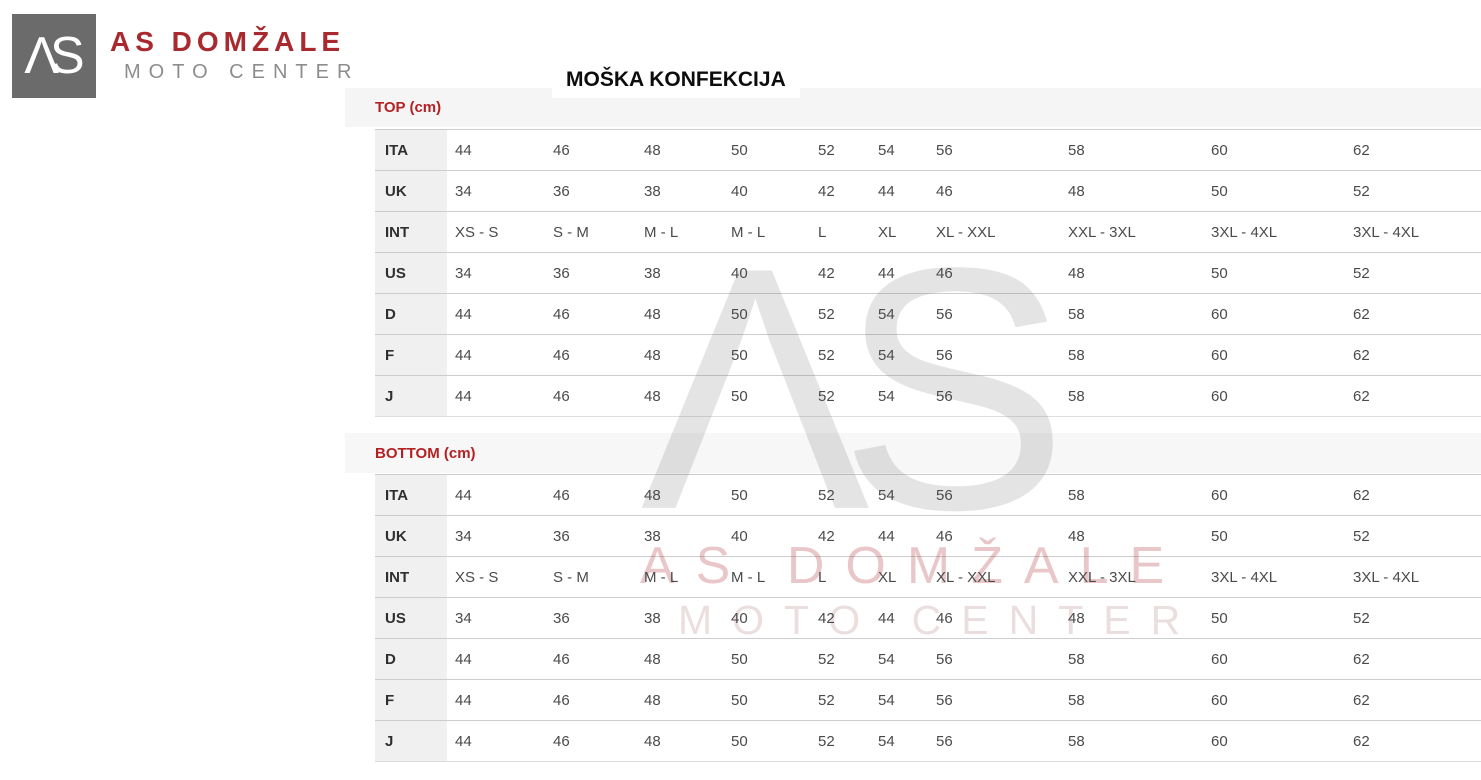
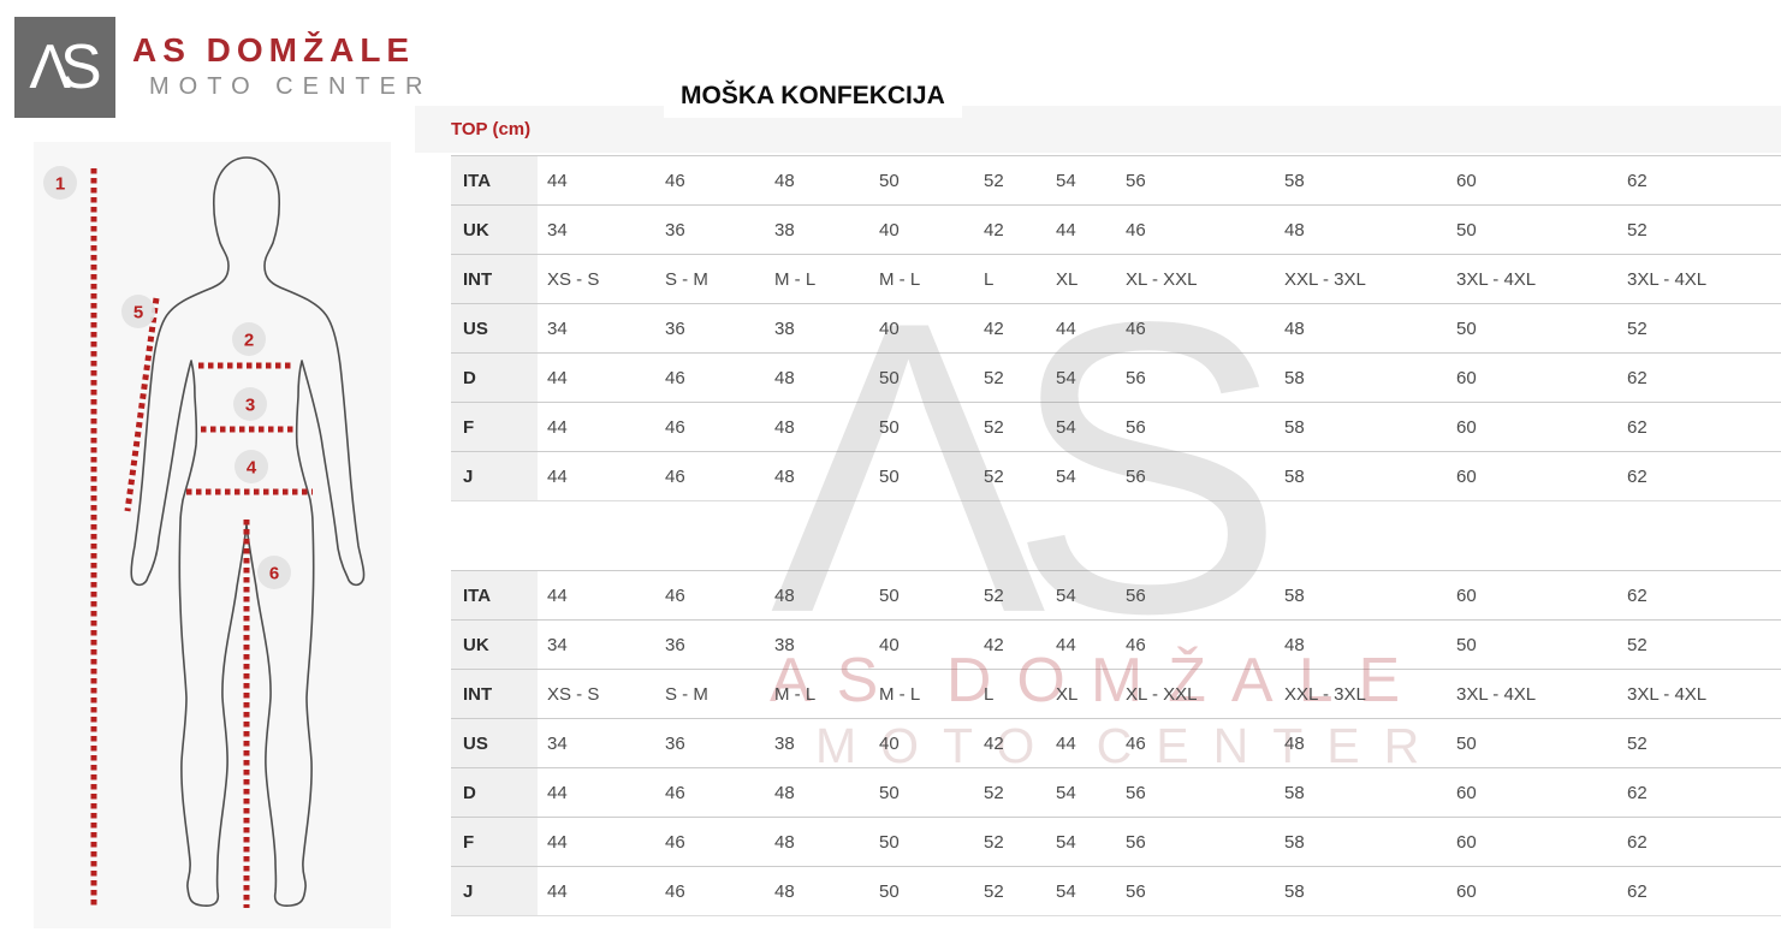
  ΛS
  AS DOMŽALE
  MOTO CENTER
  MOŠKA KONFEKCIJA
+ 1
+ 2
+ 3
+ 4
+ 5
+ 6
  TOP (cm)
- BOTTOM (cm)
  ITA	44	46	48	50	52	54	56	58	60	62
  UK	34	36	38	40	42	44	46	48	50	52
  INT	XS - S	S - M	M - L	M - L	L	XL	XL - XXL	XXL - 3XL	3XL - 4XL	3XL - 4XL
  US	34	36	38	40	42	44	46	48	50	52
  D	44	46	48	50	52	54	56	58	60	62
  F	44	46	48	50	52	54	56	58	60	62
  J	44	46	48	50	52	54	56	58	60	62
  ITA	44	46	48	50	52	54	56	58	60	62
  UK	34	36	38	40	42	44	46	48	50	52
  INT	XS - S	S - M	M - L	M - L	L	XL	XL - XXL	XXL - 3XL	3XL - 4XL	3XL - 4XL
  US	34	36	38	40	42	44	46	48	50	52
  D	44	46	48	50	52	54	56	58	60	62
  F	44	46	48	50	52	54	56	58	60	62
  J	44	46	48	50	52	54	56	58	60	62
  ΛS
  AS DOMŽALE
  MOTO CENTER
